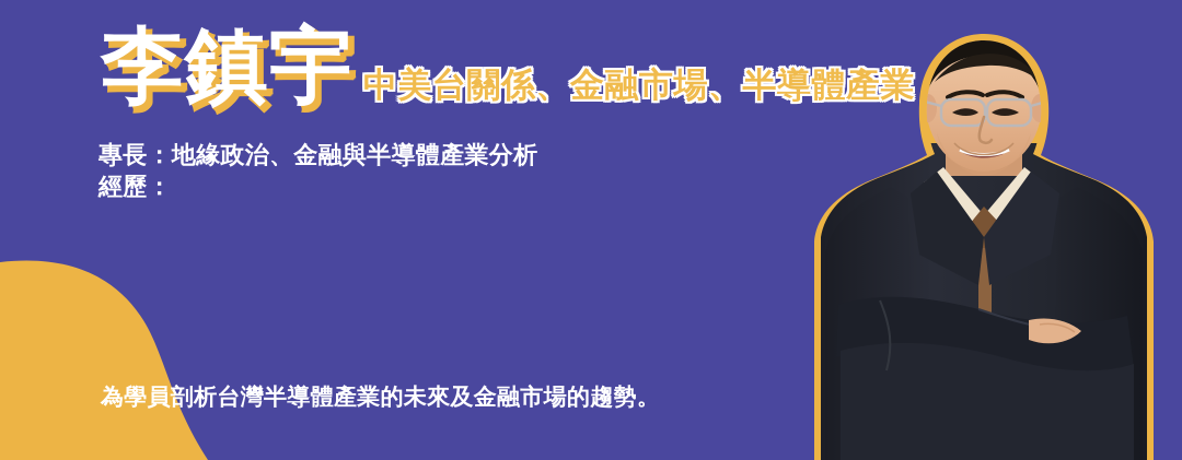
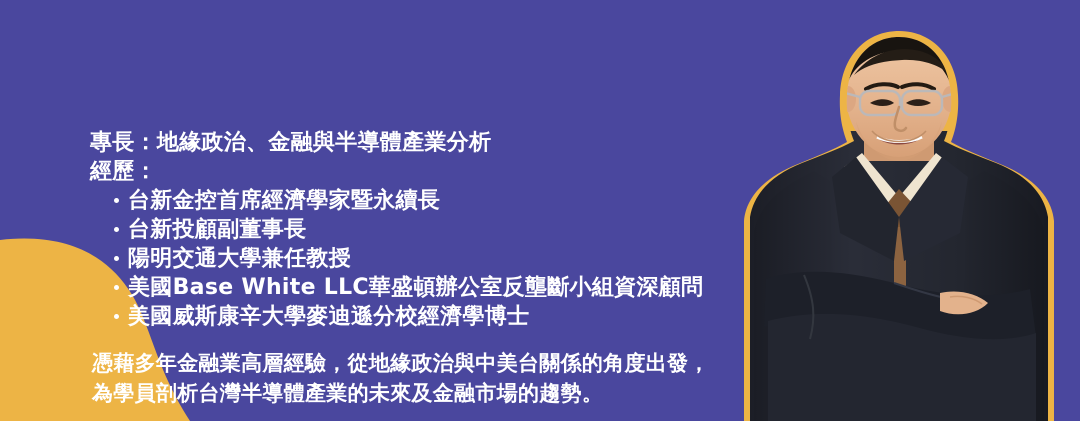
- 李鎮宇
- 中美台關係、金融市場、半導體產業
  專長：地緣政治、金融與半導體產業分析
  經歷：
+ 台新金控首席經濟學家暨永續長
+ 台新投顧副董事長
+ 陽明交通大學兼任教授
+ 美國Base White LLC華盛頓辦公室反壟斷小組資深顧問
+ 美國威斯康辛大學麥迪遜分校經濟學博士
+ 憑藉多年金融業高層經驗，從地緣政治與中美台關係的角度出發，
  為學員剖析台灣半導體產業的未來及金融市場的趨勢。
